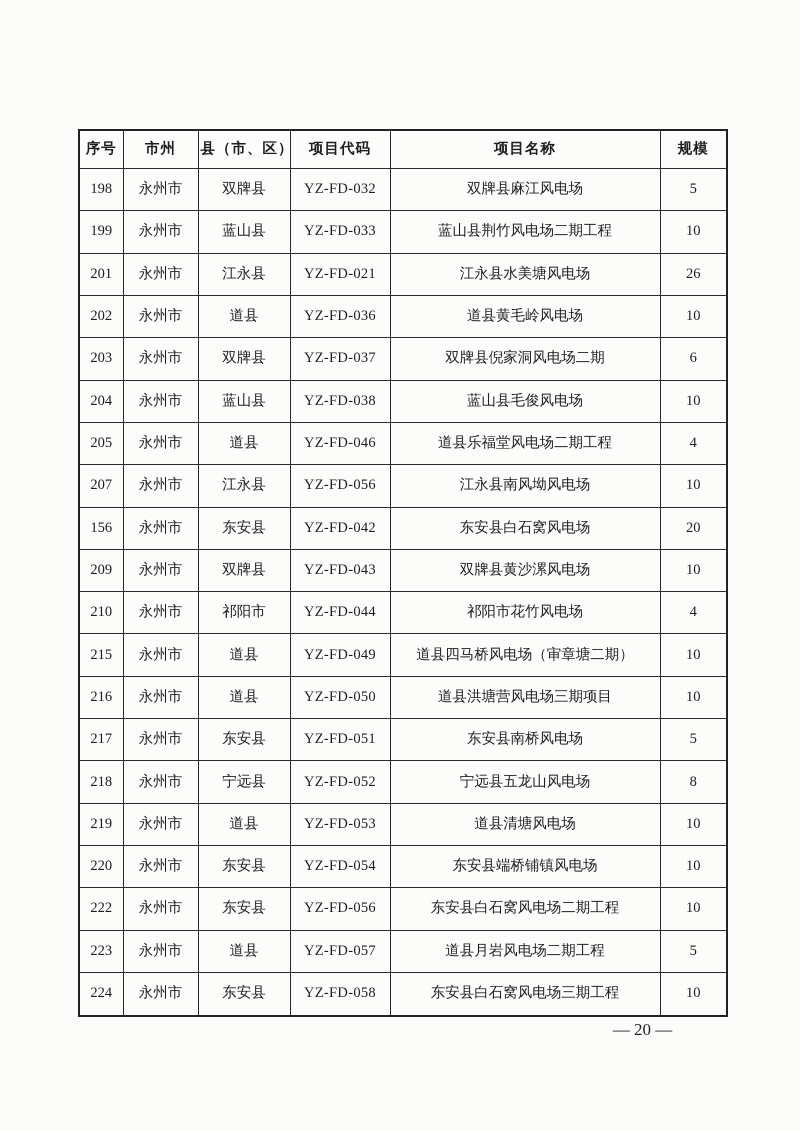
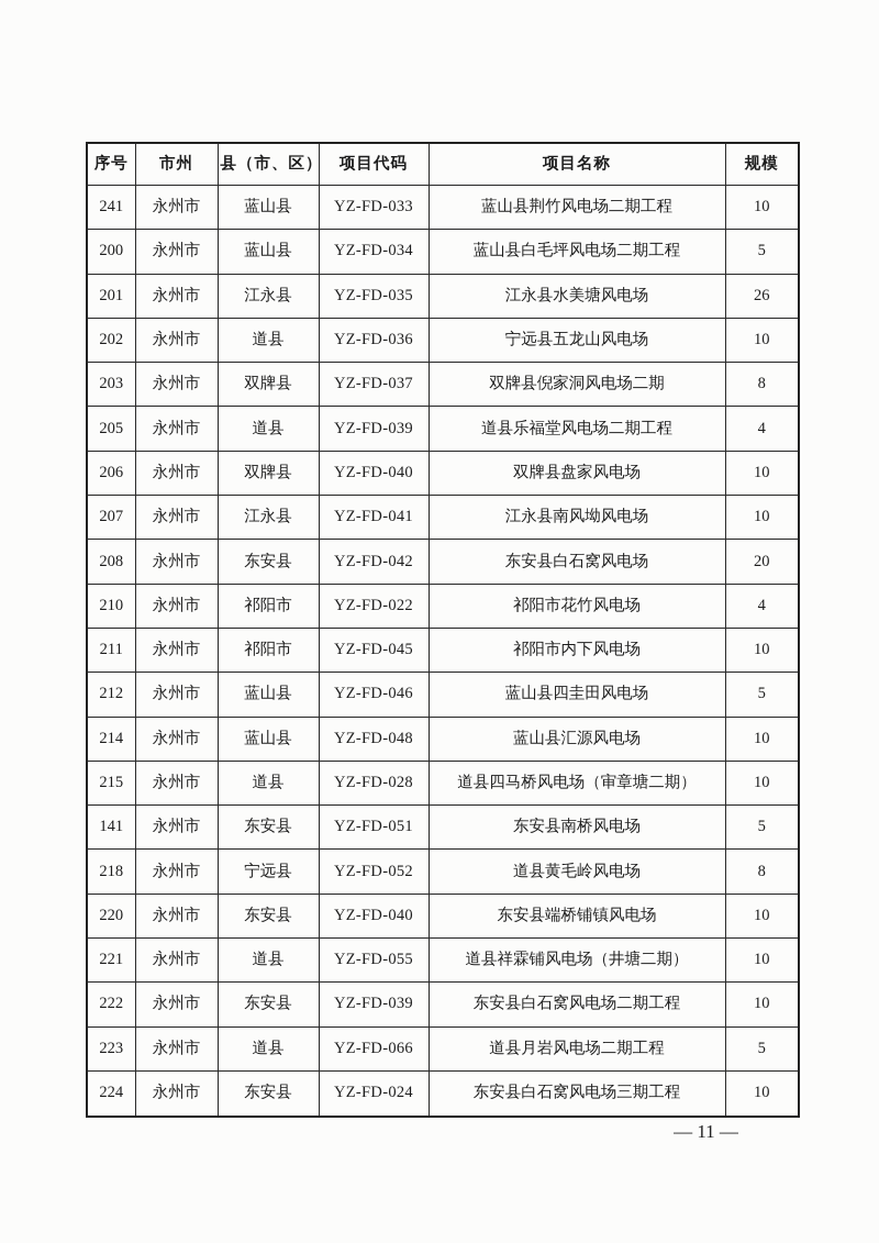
  序号	市州	县（市、区）	项目代码	项目名称	规模
- 198	永州市	双牌县	YZ-FD-032	双牌县麻江风电场	5
- 199	永州市	蓝山县	YZ-FD-033	蓝山县荆竹风电场二期工程	10
+ 241	永州市	蓝山县	YZ-FD-033	蓝山县荆竹风电场二期工程	10
+ 200	永州市	蓝山县	YZ-FD-034	蓝山县白毛坪风电场二期工程	5
- 201	永州市	江永县	YZ-FD-021	江永县水美塘风电场	26
+ 201	永州市	江永县	YZ-FD-035	江永县水美塘风电场	26
- 202	永州市	道县	YZ-FD-036	道县黄毛岭风电场	10
+ 202	永州市	道县	YZ-FD-036	宁远县五龙山风电场	10
- 203	永州市	双牌县	YZ-FD-037	双牌县倪家洞风电场二期	6
+ 203	永州市	双牌县	YZ-FD-037	双牌县倪家洞风电场二期	8
- 204	永州市	蓝山县	YZ-FD-038	蓝山县毛俊风电场	10
- 205	永州市	道县	YZ-FD-046	道县乐福堂风电场二期工程	4
+ 205	永州市	道县	YZ-FD-039	道县乐福堂风电场二期工程	4
+ 206	永州市	双牌县	YZ-FD-040	双牌县盘家风电场	10
- 207	永州市	江永县	YZ-FD-056	江永县南风坳风电场	10
+ 207	永州市	江永县	YZ-FD-041	江永县南风坳风电场	10
- 156	永州市	东安县	YZ-FD-042	东安县白石窝风电场	20
+ 208	永州市	东安县	YZ-FD-042	东安县白石窝风电场	20
- 209	永州市	双牌县	YZ-FD-043	双牌县黄沙漯风电场	10
- 210	永州市	祁阳市	YZ-FD-044	祁阳市花竹风电场	4
+ 210	永州市	祁阳市	YZ-FD-022	祁阳市花竹风电场	4
+ 211	永州市	祁阳市	YZ-FD-045	祁阳市内下风电场	10
+ 212	永州市	蓝山县	YZ-FD-046	蓝山县四圭田风电场	5
+ 214	永州市	蓝山县	YZ-FD-048	蓝山县汇源风电场	10
- 215	永州市	道县	YZ-FD-049	道县四马桥风电场（审章塘二期）	10
+ 215	永州市	道县	YZ-FD-028	道县四马桥风电场（审章塘二期）	10
- 216	永州市	道县	YZ-FD-050	道县洪塘营风电场三期项目	10
- 217	永州市	东安县	YZ-FD-051	东安县南桥风电场	5
+ 141	永州市	东安县	YZ-FD-051	东安县南桥风电场	5
- 218	永州市	宁远县	YZ-FD-052	宁远县五龙山风电场	8
+ 218	永州市	宁远县	YZ-FD-052	道县黄毛岭风电场	8
- 219	永州市	道县	YZ-FD-053	道县清塘风电场	10
- 220	永州市	东安县	YZ-FD-054	东安县端桥铺镇风电场	10
+ 220	永州市	东安县	YZ-FD-040	东安县端桥铺镇风电场	10
+ 221	永州市	道县	YZ-FD-055	道县祥霖铺风电场（井塘二期）	10
- 222	永州市	东安县	YZ-FD-056	东安县白石窝风电场二期工程	10
+ 222	永州市	东安县	YZ-FD-039	东安县白石窝风电场二期工程	10
- 223	永州市	道县	YZ-FD-057	道县月岩风电场二期工程	5
+ 223	永州市	道县	YZ-FD-066	道县月岩风电场二期工程	5
- 224	永州市	东安县	YZ-FD-058	东安县白石窝风电场三期工程	10
+ 224	永州市	东安县	YZ-FD-024	东安县白石窝风电场三期工程	10
- — 20 —
+ — 11 —
